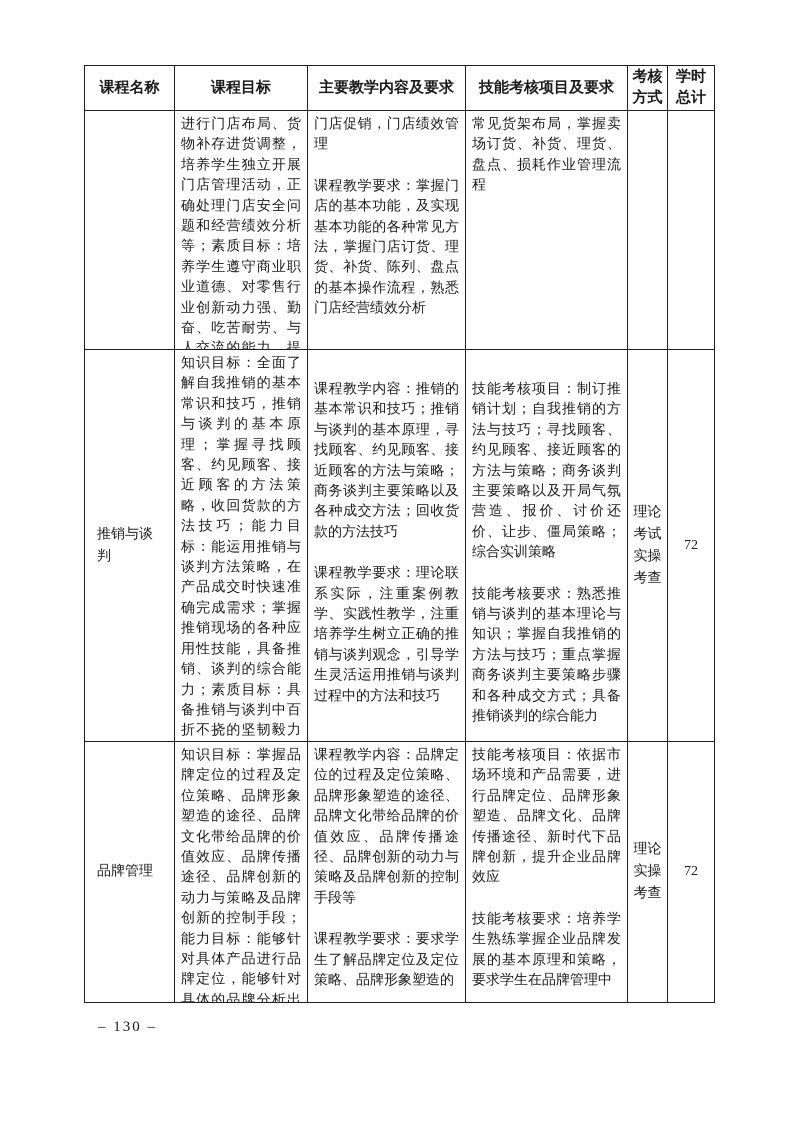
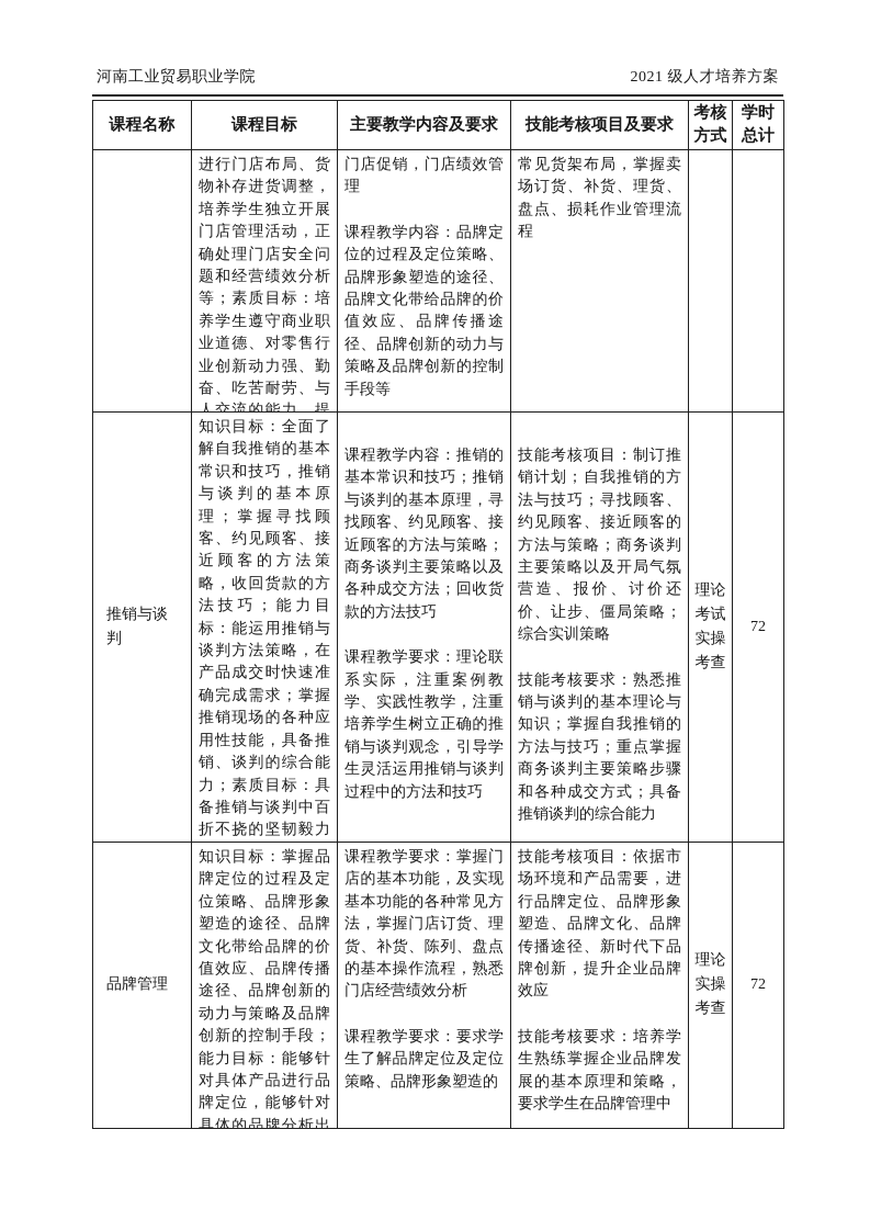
+ 河南工业贸易职业学院
+ 2021 级人才培养方案
  课程名称	课程目标	主要教学内容及要求	技能考核项目及要求	考核方式	学时总计
- 	进行门店布局、货物补存进货调整，培养学生独立开展门店管理活动，正确处理门店安全问题和经营绩效分析等；素质目标：培养学生遵守商业职业道德、对零售行业创新动力强、勤奋、吃苦耐劳、与人交流的能力，提	门店促销，门店绩效管理 课程教学要求：掌握门店的基本功能，及实现基本功能的各种常见方法，掌握门店订货、理货、补货、陈列、盘点的基本操作流程，熟悉门店经营绩效分析	常见货架布局，掌握卖场订货、补货、理货、盘点、损耗作业管理流程
+ 	进行门店布局、货物补存进货调整，培养学生独立开展门店管理活动，正确处理门店安全问题和经营绩效分析等；素质目标：培养学生遵守商业职业道德、对零售行业创新动力强、勤奋、吃苦耐劳、与人交流的能力，提	门店促销，门店绩效管理 课程教学内容：品牌定位的过程及定位策略、品牌形象塑造的途径、品牌文化带给品牌的价值效应、品牌传播途径、品牌创新的动力与策略及品牌创新的控制手段等	常见货架布局，掌握卖场订货、补货、理货、盘点、损耗作业管理流程
  推销与谈判	知识目标：全面了解自我推销的基本常识和技巧，推销与谈判的基本原理；掌握寻找顾客、约见顾客、接近顾客的方法策略，收回货款的方法技巧；能力目标：能运用推销与谈判方法策略，在产品成交时快速准确完成需求；掌握推销现场的各种应用性技能，具备推销、谈判的综合能力；素质目标：具备推销与谈判中百折不挠的坚韧毅力	课程教学内容：推销的基本常识和技巧；推销与谈判的基本原理，寻找顾客、约见顾客、接近顾客的方法与策略；商务谈判主要策略以及各种成交方法；回收货款的方法技巧 课程教学要求：理论联系实际，注重案例教学、实践性教学，注重培养学生树立正确的推销与谈判观念，引导学生灵活运用推销与谈判过程中的方法和技巧	技能考核项目：制订推销计划；自我推销的方法与技巧；寻找顾客、约见顾客、接近顾客的方法与策略；商务谈判主要策略以及开局气氛营造、报价、讨价还价、让步、僵局策略；综合实训策略 技能考核要求：熟悉推销与谈判的基本理论与知识；掌握自我推销的方法与技巧；重点掌握商务谈判主要策略步骤和各种成交方式；具备推销谈判的综合能力	理论考试实操考查	72
- 品牌管理	知识目标：掌握品牌定位的过程及定位策略、品牌形象塑造的途径、品牌文化带给品牌的价值效应、品牌传播途径、品牌创新的动力与策略及品牌创新的控制手段；能力目标：能够针对具体产品进行品牌定位，能够针对具体的品牌分析出	课程教学内容：品牌定位的过程及定位策略、品牌形象塑造的途径、品牌文化带给品牌的价值效应、品牌传播途径、品牌创新的动力与策略及品牌创新的控制手段等 课程教学要求：要求学生了解品牌定位及定位策略、品牌形象塑造的	技能考核项目：依据市场环境和产品需要，进行品牌定位、品牌形象塑造、品牌文化、品牌传播途径、新时代下品牌创新，提升企业品牌效应 技能考核要求：培养学生熟练掌握企业品牌发展的基本原理和策略，要求学生在品牌管理中	理论实操考查	72
+ 品牌管理	知识目标：掌握品牌定位的过程及定位策略、品牌形象塑造的途径、品牌文化带给品牌的价值效应、品牌传播途径、品牌创新的动力与策略及品牌创新的控制手段；能力目标：能够针对具体产品进行品牌定位，能够针对具体的品牌分析出	课程教学要求：掌握门店的基本功能，及实现基本功能的各种常见方法，掌握门店订货、理货、补货、陈列、盘点的基本操作流程，熟悉门店经营绩效分析 课程教学要求：要求学生了解品牌定位及定位策略、品牌形象塑造的	技能考核项目：依据市场环境和产品需要，进行品牌定位、品牌形象塑造、品牌文化、品牌传播途径、新时代下品牌创新，提升企业品牌效应 技能考核要求：培养学生熟练掌握企业品牌发展的基本原理和策略，要求学生在品牌管理中	理论实操考查	72
- – 130 –
